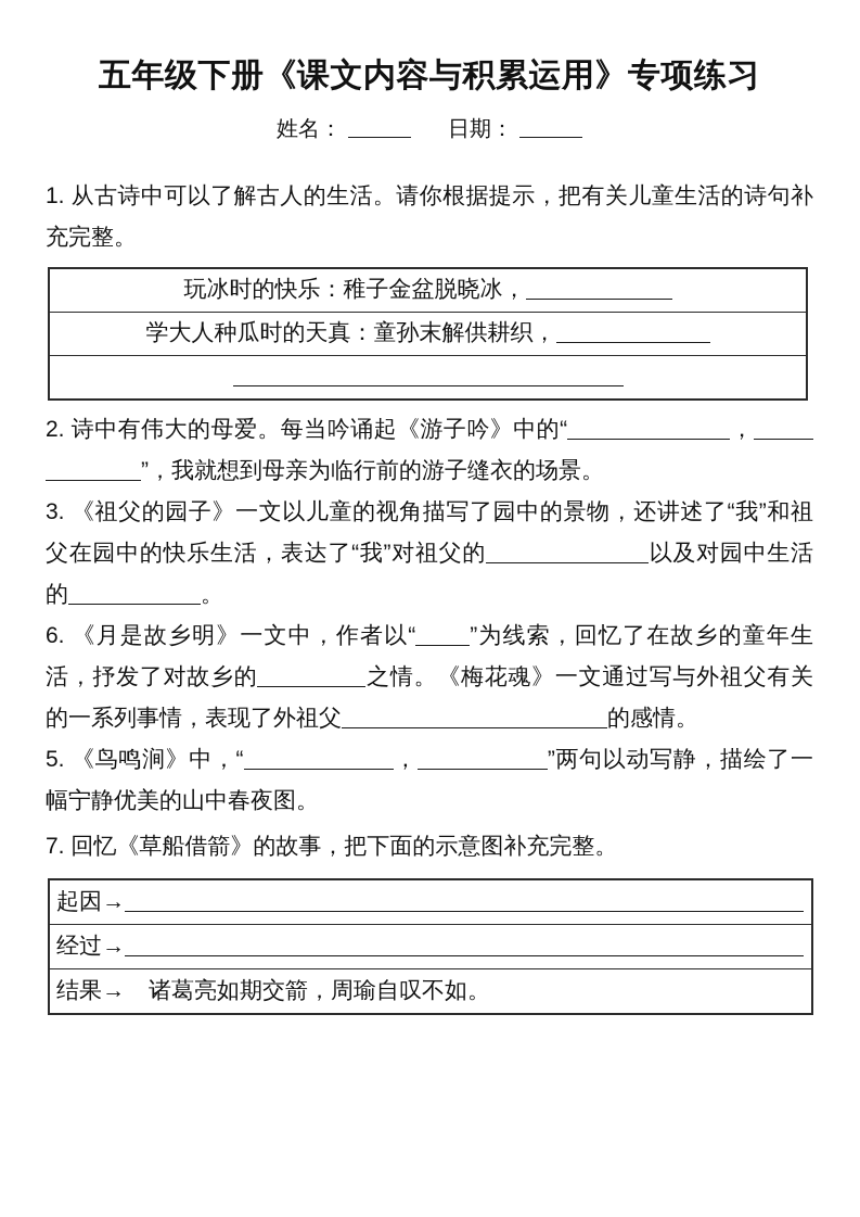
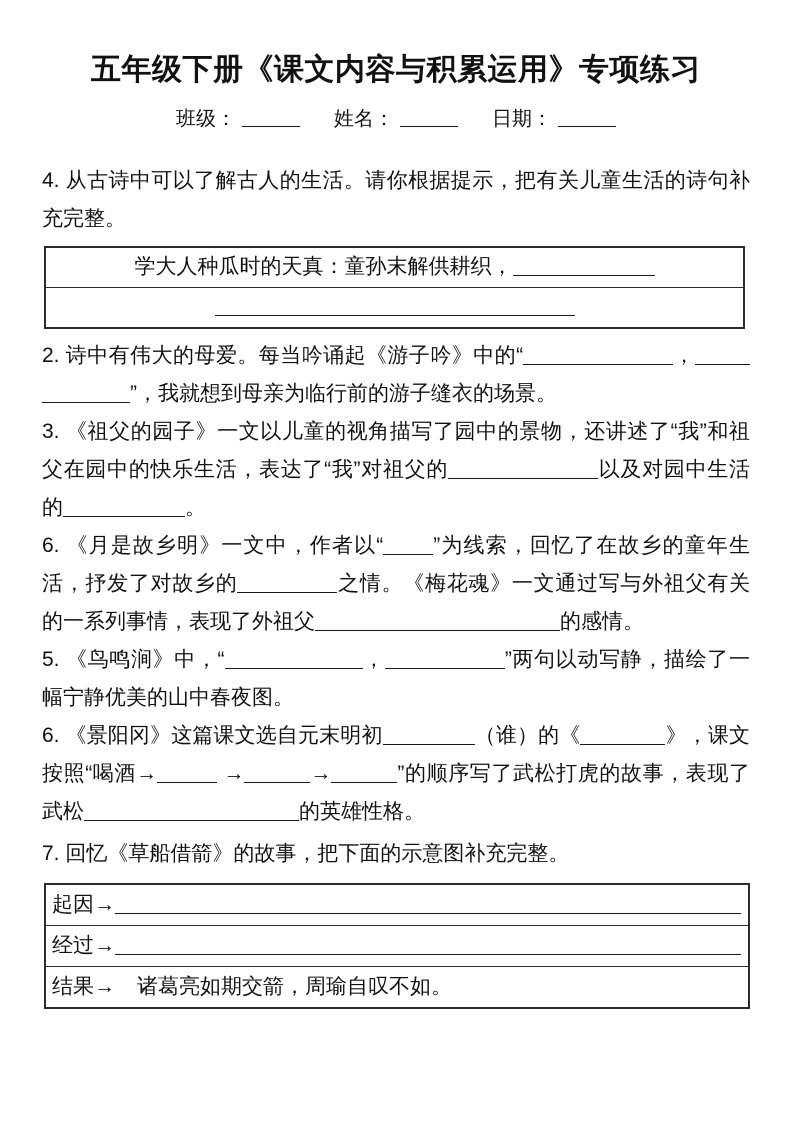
  五年级下册《课文内容与积累运用》专项练习
+ 班级：
  姓名：
  日期：
- 1. 从古诗中可以了解古人的生活。请你根据提示，把有关儿童生活的诗句补充完整。
+ 4. 从古诗中可以了解古人的生活。请你根据提示，把有关儿童生活的诗句补充完整。
- 玩冰时的快乐：稚子金盆脱晓冰，
  学大人种瓜时的天真：童孙末解供耕织，
  2. 诗中有伟大的母爱。每当吟诵起《游子吟》中的“ ，”，我就想到母亲为临行前的游子缝衣的场景。
  3. 《祖父的园子》一文以儿童的视角描写了园中的景物，还讲述了“我”和祖父在园中的快乐生活，表达了“我”对祖父的 以及对园中生活的 。
  6. 《月是故乡明》一文中，作者以“ ”为线索，回忆了在故乡的童年生活，抒发了对故乡的 之情。《梅花魂》一文通过写与外祖父有关的一系列事情，表现了外祖父 的感情。
  5. 《鸟鸣涧》中，“ ， ”两句以动写静，描绘了一幅宁静优美的山中春夜图。
+ 6. 《景阳冈》这篇课文选自元末明初 （谁）的《 》，课文按照“喝酒→ → → ”的顺序写了武松打虎的故事，表现了武松 的英雄性格。
  7. 回忆《草船借箭》的故事，把下面的示意图补充完整。
  起因→
  经过→
  结果→ 诸葛亮如期交箭，周瑜自叹不如。
